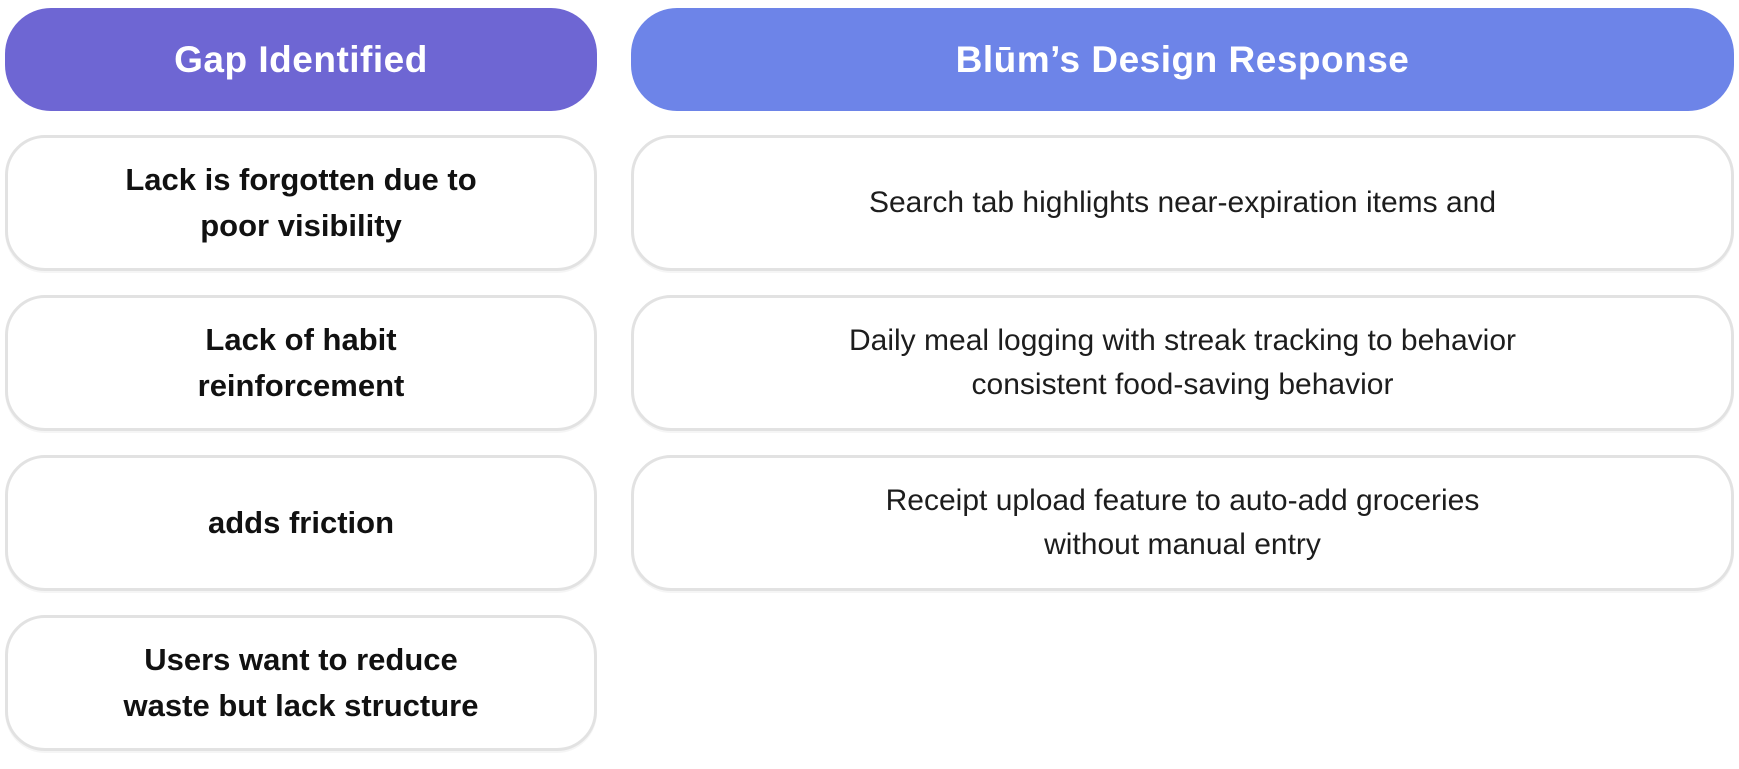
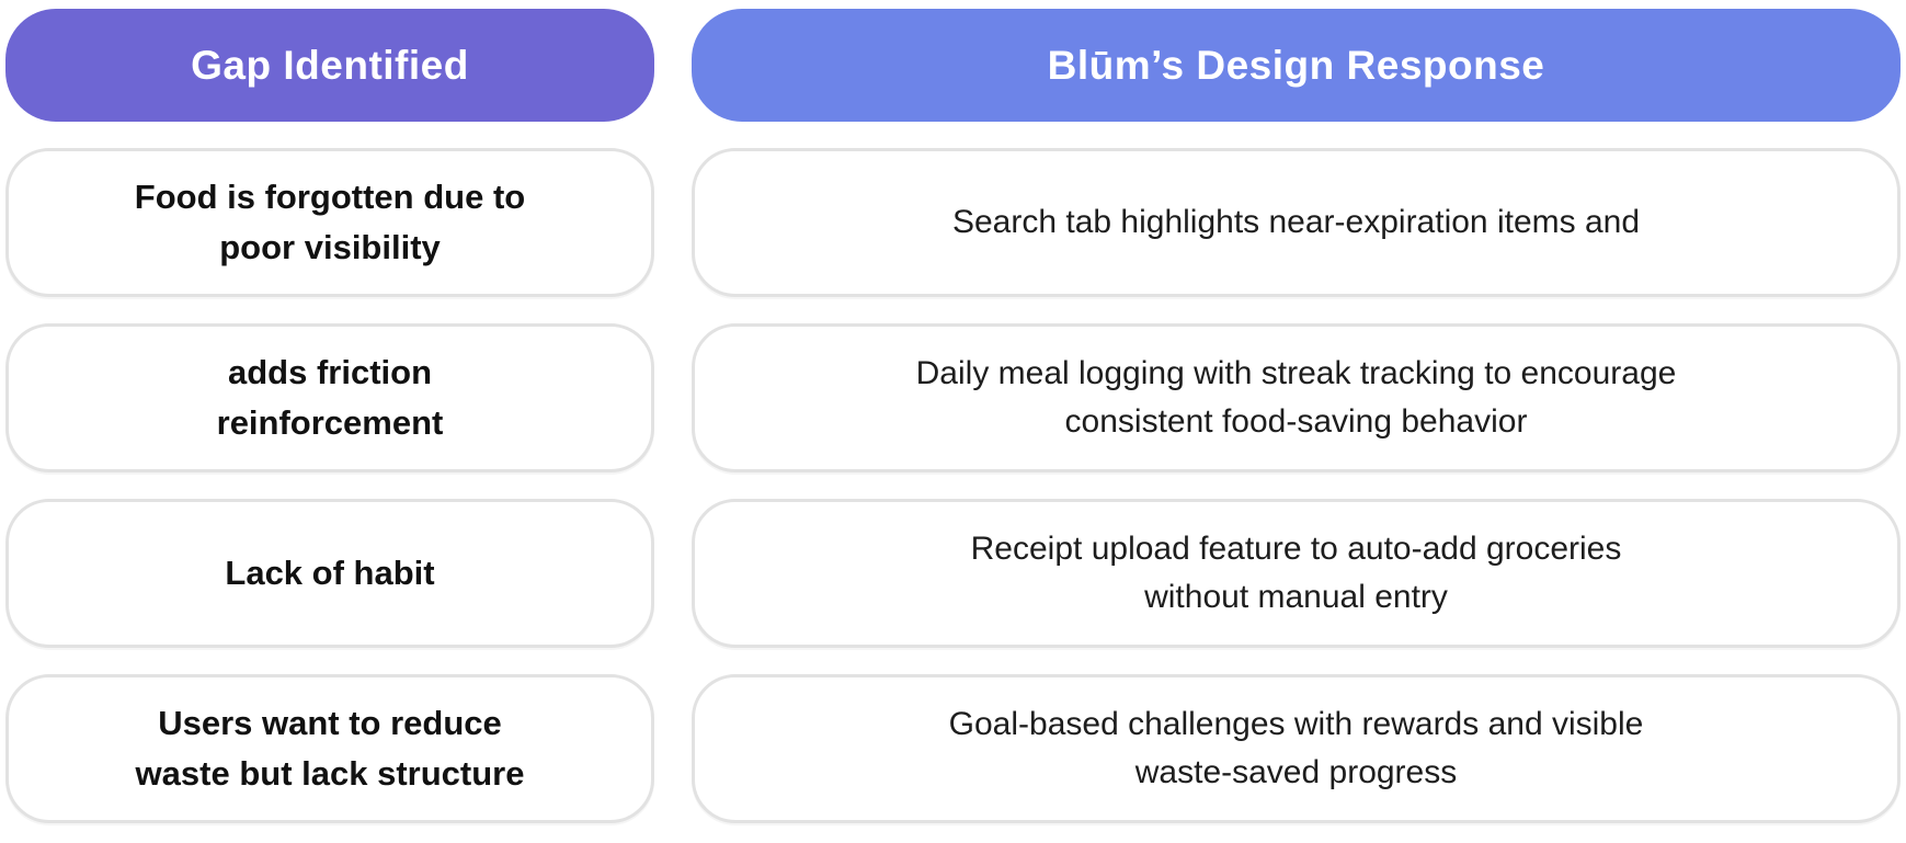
  Gap Identified
  Blūm’s Design Response
- Lack is forgotten due to
+ Food is forgotten due to
  poor visibility
  Search tab highlights near-expiration items and
- Lack of habit
+ adds friction
  reinforcement
- Daily meal logging with streak tracking to behavior
+ Daily meal logging with streak tracking to encourage
  consistent food-saving behavior
- adds friction
+ Lack of habit
  Receipt upload feature to auto-add groceries
  without manual entry
  Users want to reduce
  waste but lack structure
+ Goal-based challenges with rewards and visible
+ waste-saved progress
